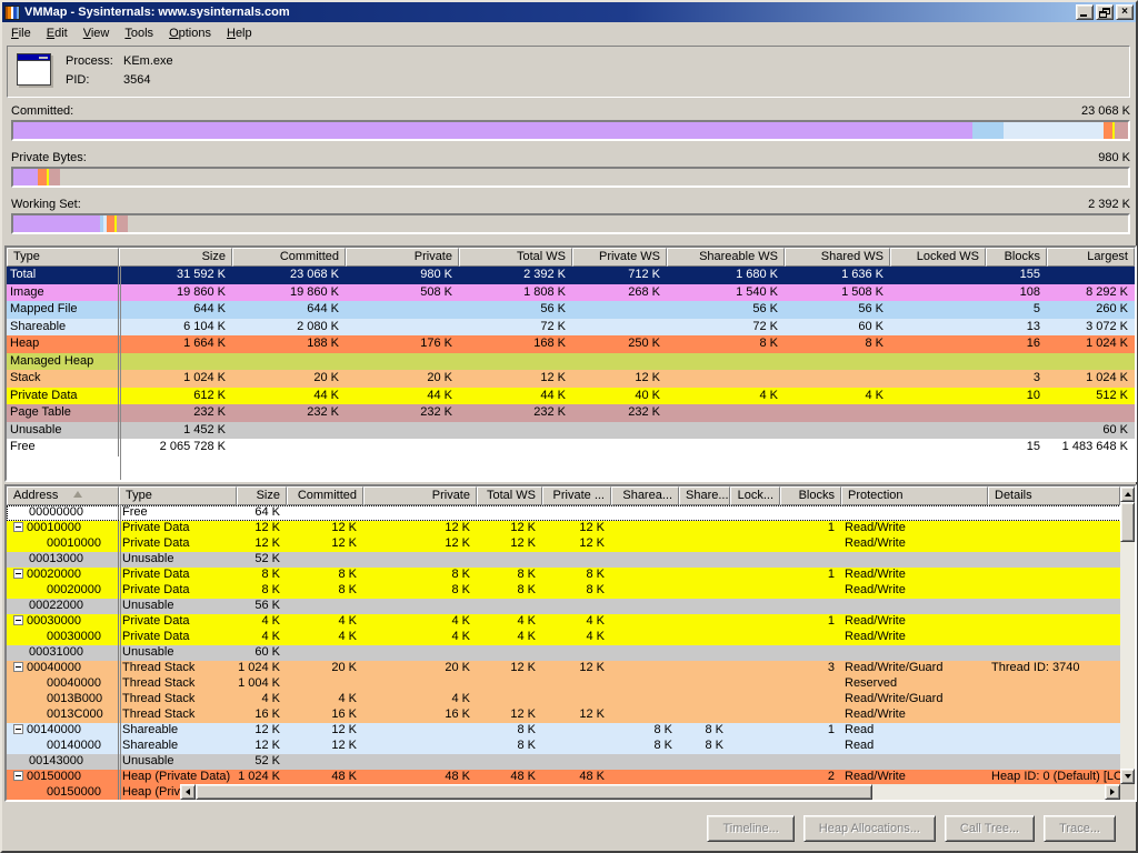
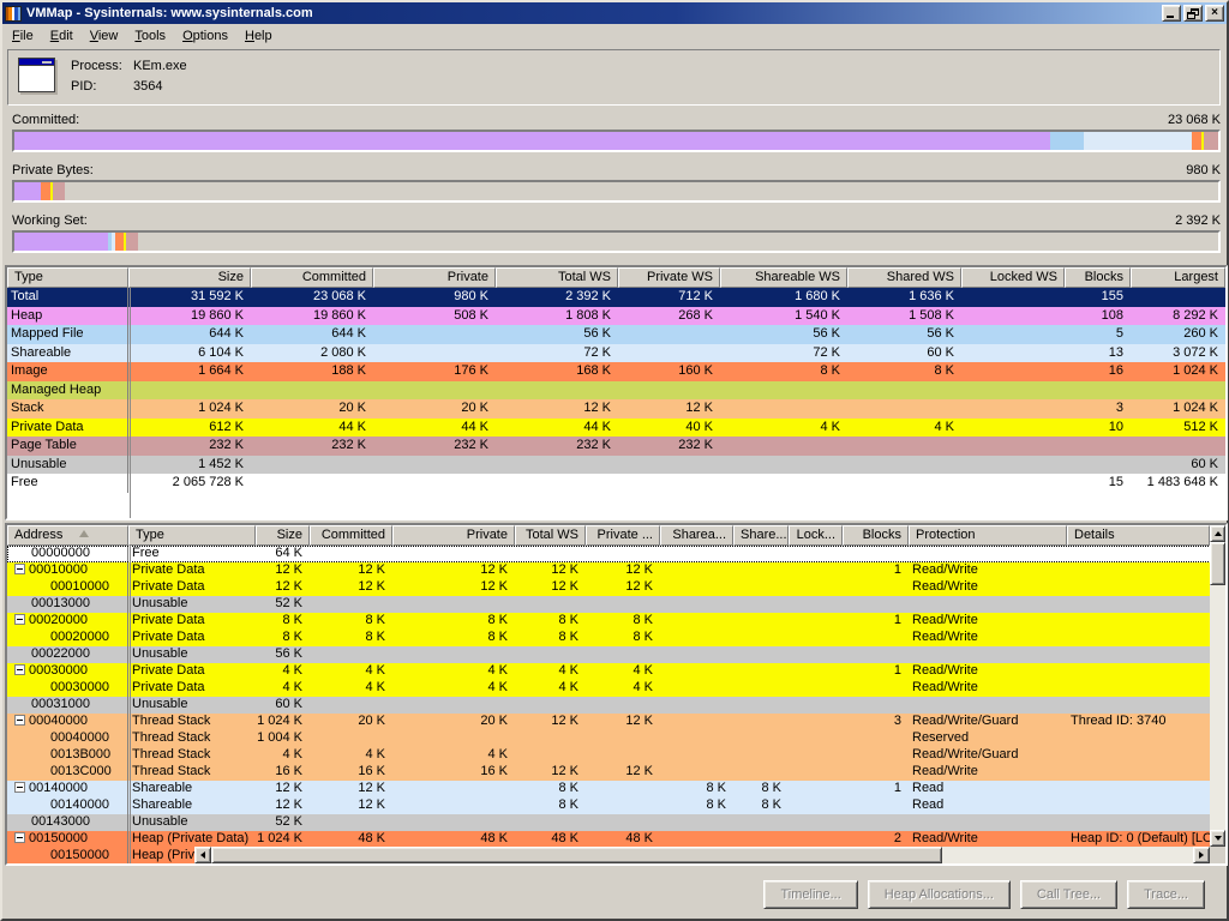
  VMMap - Sysinternals: www.sysinternals.com
  ×
  File
  Edit
  View
  Tools
  Options
  Help
  Process: KEm.exe
  PID: 3564
  Committed:
  23 068 K
  Private Bytes:
  980 K
  Working Set:
  2 392 K
  Type
  Size
  Committed
  Private
  Total WS
  Private WS
  Shareable WS
  Shared WS
  Locked WS
  Blocks
  Largest
  Total
  31 592 K
  23 068 K
  980 K
  2 392 K
  712 K
  1 680 K
  1 636 K
  155
- Image
+ Heap
  19 860 K
  19 860 K
  508 K
  1 808 K
  268 K
  1 540 K
  1 508 K
  108
  8 292 K
  Mapped File
  644 K
  644 K
  56 K
  56 K
  56 K
  5
  260 K
  Shareable
  6 104 K
  2 080 K
  72 K
  72 K
  60 K
  13
  3 072 K
- Heap
+ Image
  1 664 K
  188 K
  176 K
  168 K
- 250 K
+ 160 K
  8 K
  8 K
  16
  1 024 K
  Managed Heap
  Stack
  1 024 K
  20 K
  20 K
  12 K
  12 K
  3
  1 024 K
  Private Data
  612 K
  44 K
  44 K
  44 K
  40 K
  4 K
  4 K
  10
  512 K
  Page Table
  232 K
  232 K
  232 K
  232 K
  232 K
  Unusable
  1 452 K
  60 K
  Free
  2 065 728 K
  15
  1 483 648 K
  Address
  Type
  Size
  Committed
  Private
  Total WS
  Private ...
  Sharea...
  Share...
  Lock...
  Blocks
  Protection
  Details
  00000000
  Free
  64 K
  00010000
  Private Data
  12 K
  12 K
  12 K
  12 K
  12 K
  1
  Read/Write
  00010000
  Private Data
  12 K
  12 K
  12 K
  12 K
  12 K
  Read/Write
  00013000
  Unusable
  52 K
  00020000
  Private Data
  8 K
  8 K
  8 K
  8 K
  8 K
  1
  Read/Write
  00020000
  Private Data
  8 K
  8 K
  8 K
  8 K
  8 K
  Read/Write
  00022000
  Unusable
  56 K
  00030000
  Private Data
  4 K
  4 K
  4 K
  4 K
  4 K
  1
  Read/Write
  00030000
  Private Data
  4 K
  4 K
  4 K
  4 K
  4 K
  Read/Write
  00031000
  Unusable
  60 K
  00040000
  Thread Stack
  1 024 K
  20 K
  20 K
  12 K
  12 K
  3
  Read/Write/Guard
  Thread ID: 3740
  00040000
  Thread Stack
  1 004 K
  Reserved
  0013B000
  Thread Stack
  4 K
  4 K
  4 K
  Read/Write/Guard
  0013C000
  Thread Stack
  16 K
  16 K
  16 K
  12 K
  12 K
  Read/Write
  00140000
  Shareable
  12 K
  12 K
  8 K
  8 K
  8 K
  1
  Read
  00140000
  Shareable
  12 K
  12 K
  8 K
  8 K
  8 K
  Read
  00143000
  Unusable
  52 K
  00150000
  Heap (Private Data)
  1 024 K
  48 K
  48 K
  48 K
  48 K
  2
  Read/Write
  Heap ID: 0 (Default) [LO
  00150000
  Timeline...
  Heap Allocations...
  Call Tree...
  Trace...
